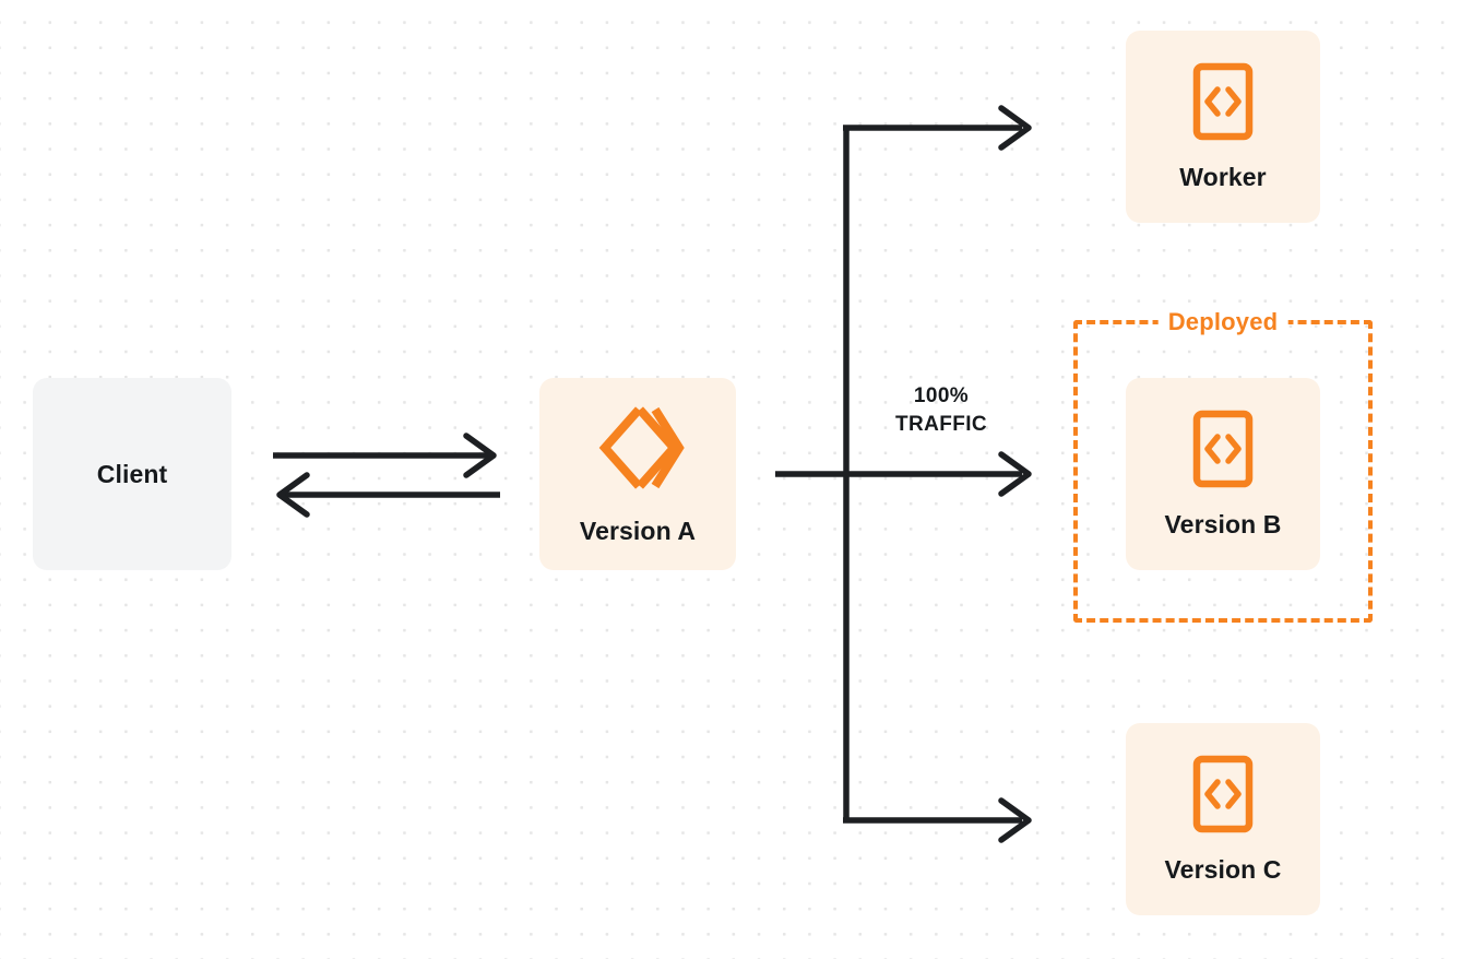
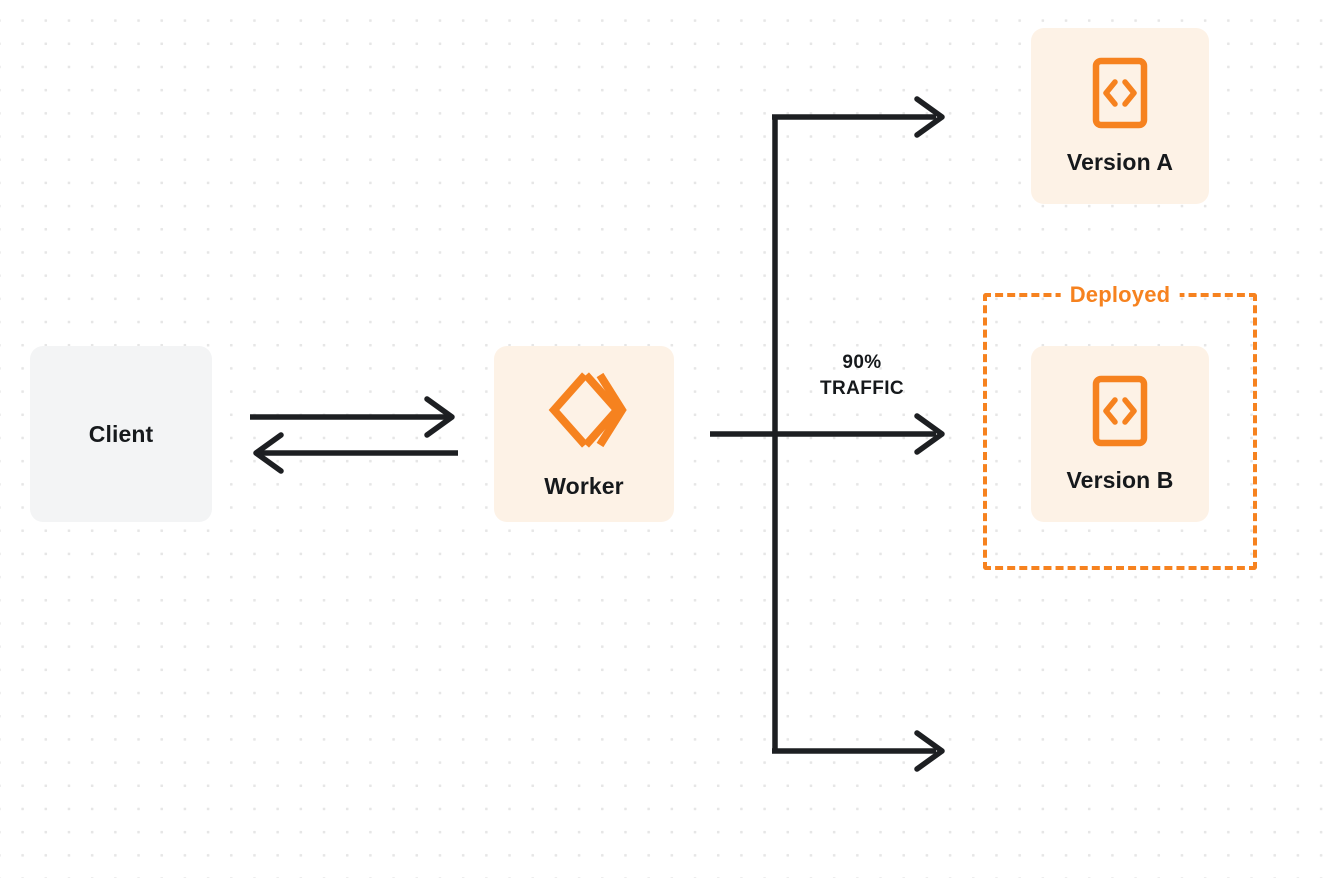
- 100%
+ 90%
  TRAFFIC
  Client
- Version A
+ Worker
  Deployed
- Worker
+ Version A
  Version B
- Version C
